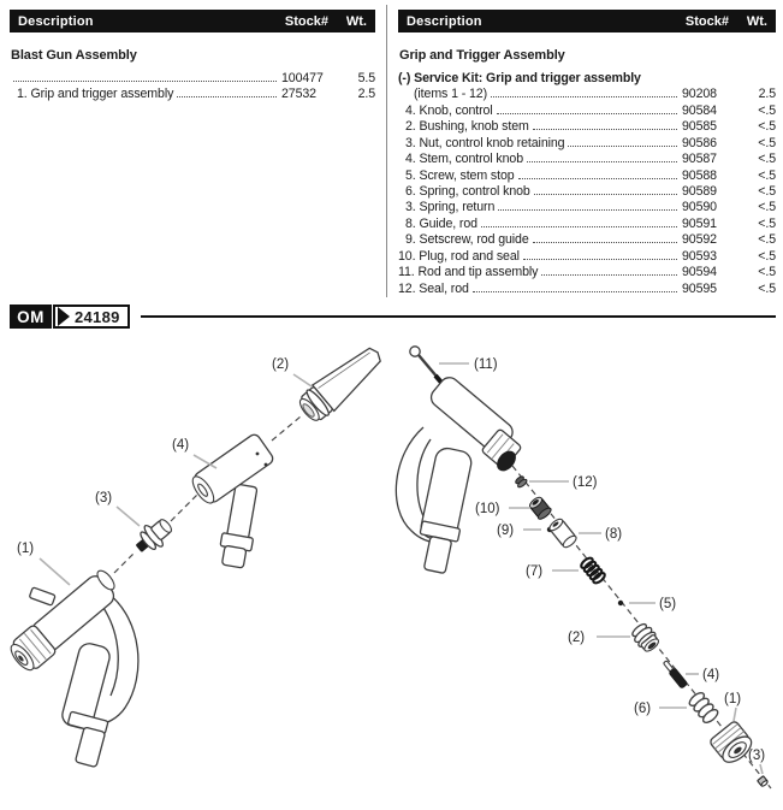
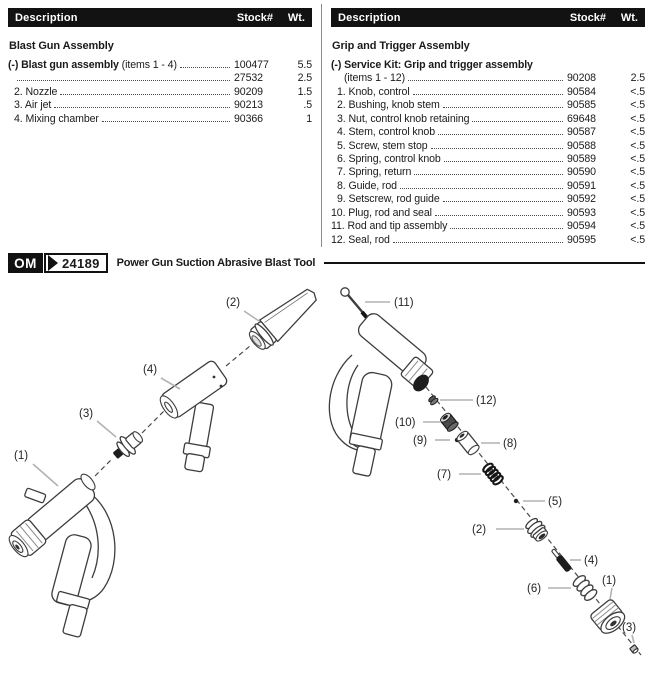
  Description
  Stock#
  Wt.
  Blast Gun Assembly
+ (-) Blast gun assembly (items 1 - 4)
  100477
  5.5
- 1. Grip and trigger assembly
  27532
  2.5
+ 2. Nozzle
+ 90209
+ 1.5
+ 3. Air jet
+ 90213
+ .5
+ 4. Mixing chamber
+ 90366
+ 1
  Description
  Stock#
  Wt.
  Grip and Trigger Assembly
  (-) Service Kit: Grip and trigger assembly
  (items 1 - 12)
  90208
  2.5
- 4. Knob, control
+ 1. Knob, control
  90584
  <.5
  2. Bushing, knob stem
  90585
  <.5
  3. Nut, control knob retaining
- 90586
+ 69648
  <.5
  4. Stem, control knob
  90587
  <.5
  5. Screw, stem stop
  90588
  <.5
  6. Spring, control knob
  90589
  <.5
- 3. Spring, return
+ 7. Spring, return
  90590
  <.5
  8. Guide, rod
  90591
  <.5
  9. Setscrew, rod guide
  90592
  <.5
  10. Plug, rod and seal
  90593
  <.5
  11. Rod and tip assembly
  90594
  <.5
  12. Seal, rod
  90595
  <.5
  OM
  24189
+ Power Gun Suction Abrasive Blast Tool
  (1)
  (3)
  (4)
  (2)
  (11)
  (12)
  (10)
  (9)
  (8)
  (7)
  (5)
  (2)
  (4)
  (6)
  (1)
  (3)
